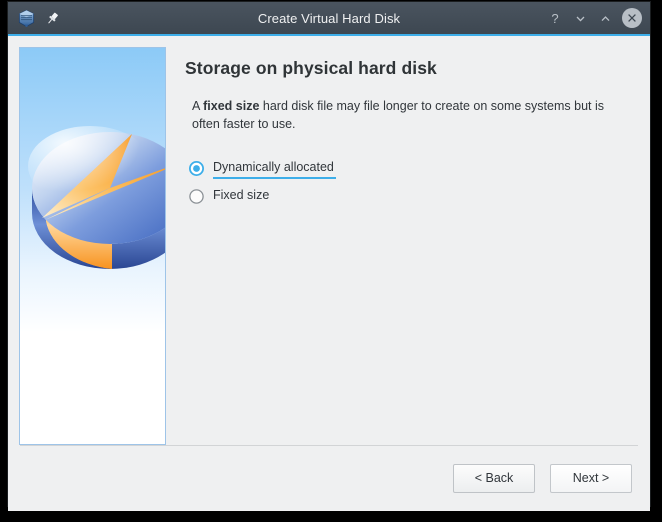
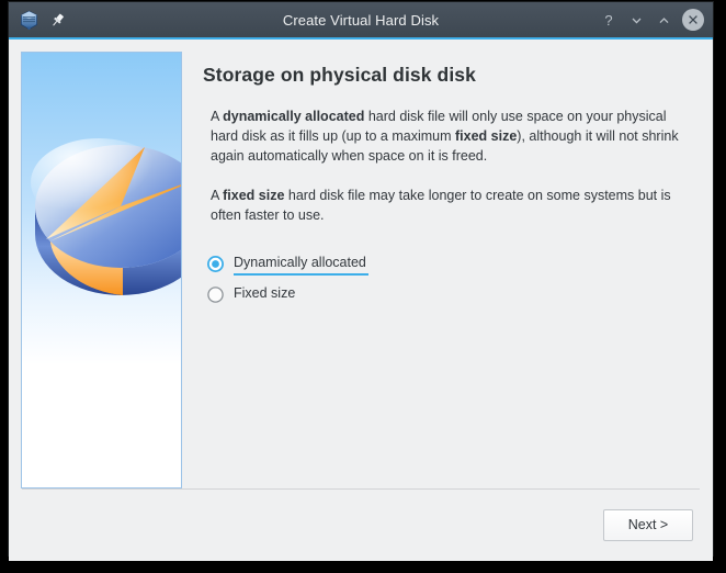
  Create Virtual Hard Disk
  ?
- Storage on physical hard disk
+ Storage on physical disk disk
+ A dynamically allocated hard disk file will only use space on your physical hard disk as it fills up (up to a maximum fixed size), although it will not shrink again automatically when space on it is freed.
- A fixed size hard disk file may file longer to create on some systems but is often faster to use.
+ A fixed size hard disk file may take longer to create on some systems but is often faster to use.
  Dynamically allocated
  Fixed size
- < Back
  Next >
